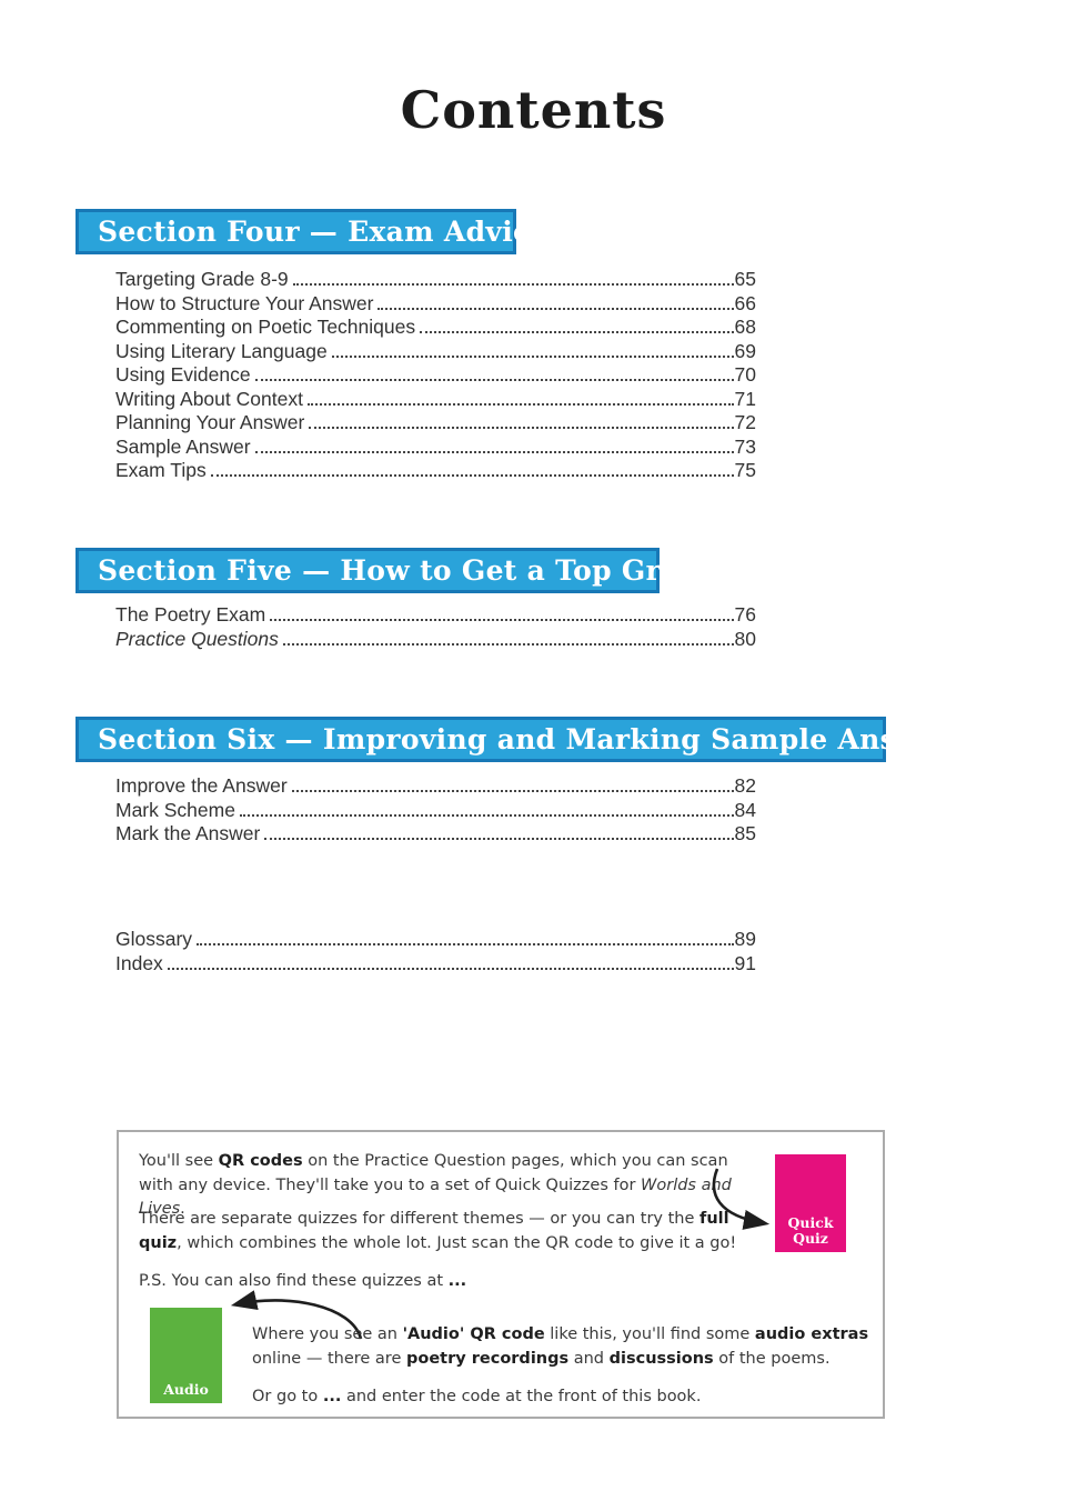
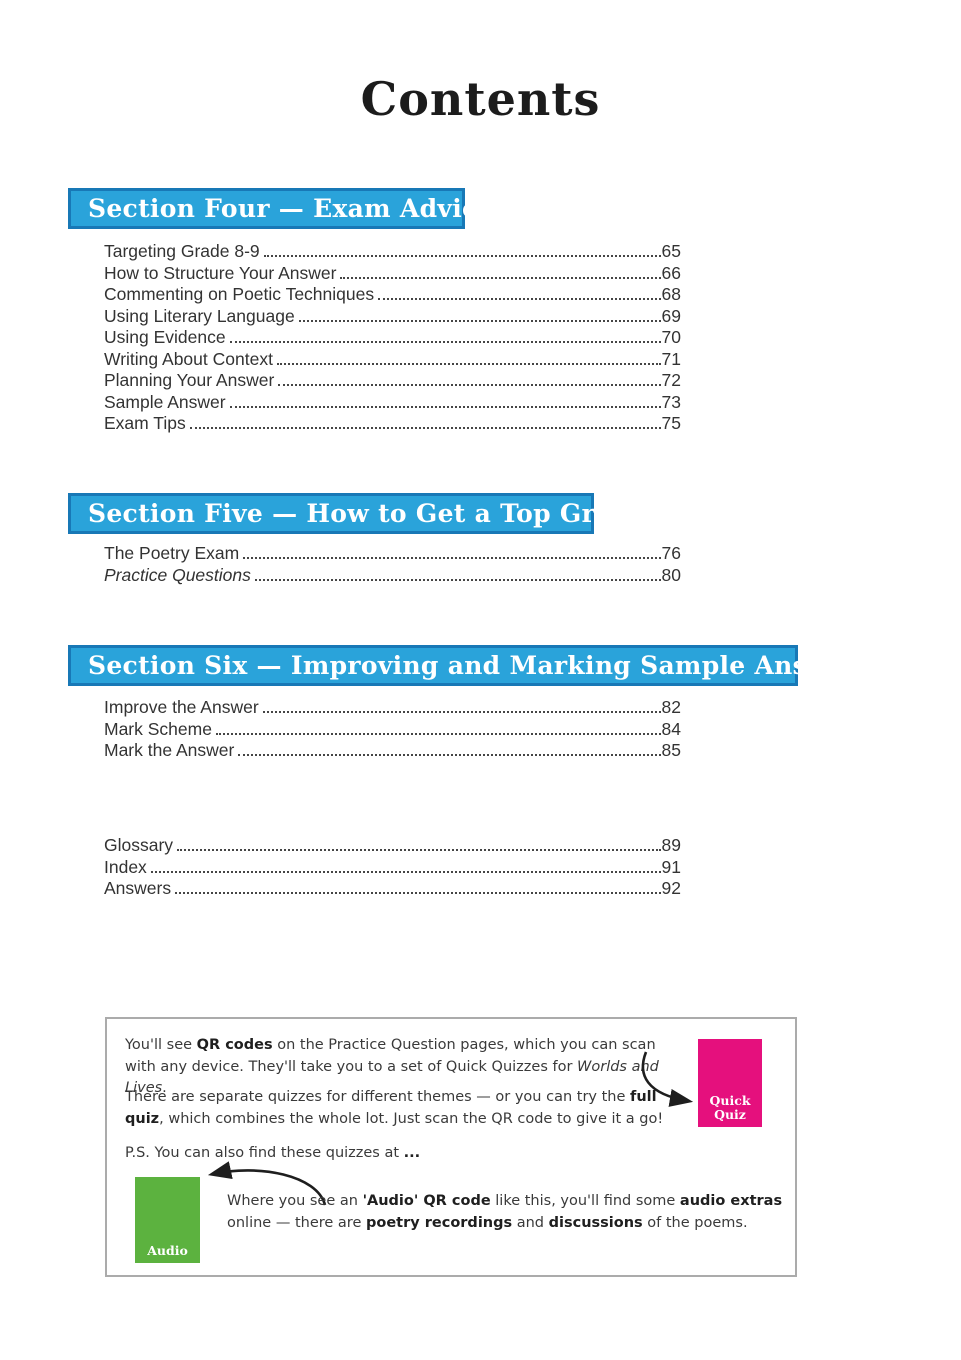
  Contents
  Section Four — Exam Advice
  Targeting Grade 8-9
  65
  How to Structure Your Answer
  66
  Commenting on Poetic Techniques
  68
  Using Literary Language
  69
  Using Evidence
  70
  Writing About Context
  71
  Planning Your Answer
  72
  Sample Answer
  73
  Exam Tips
  75
  Section Five — How to Get a Top Grade
  The Poetry Exam
  76
  Practice Questions
  80
  Section Six — Improving and Marking Sample Answers
  Improve the Answer
  82
  Mark Scheme
  84
  Mark the Answer
  85
  Glossary
  89
  Index
  91
+ Answers
+ 92
  You'll see QR codes on the Practice Question pages, which you can scan with any device. They'll take you to a set of Quick Quizzes for Worlds and Lives.
  There are separate quizzes for different themes — or you can try the full quiz, which combines the whole lot. Just scan the QR code to give it a go!
  P.S. You can also find these quizzes at ...
  Quick Quiz
  Audio
  Where you see an 'Audio' QR code like this, you'll find some audio extras online — there are poetry recordings and discussions of the poems.
- Or go to ... and enter the code at the front of this book.
